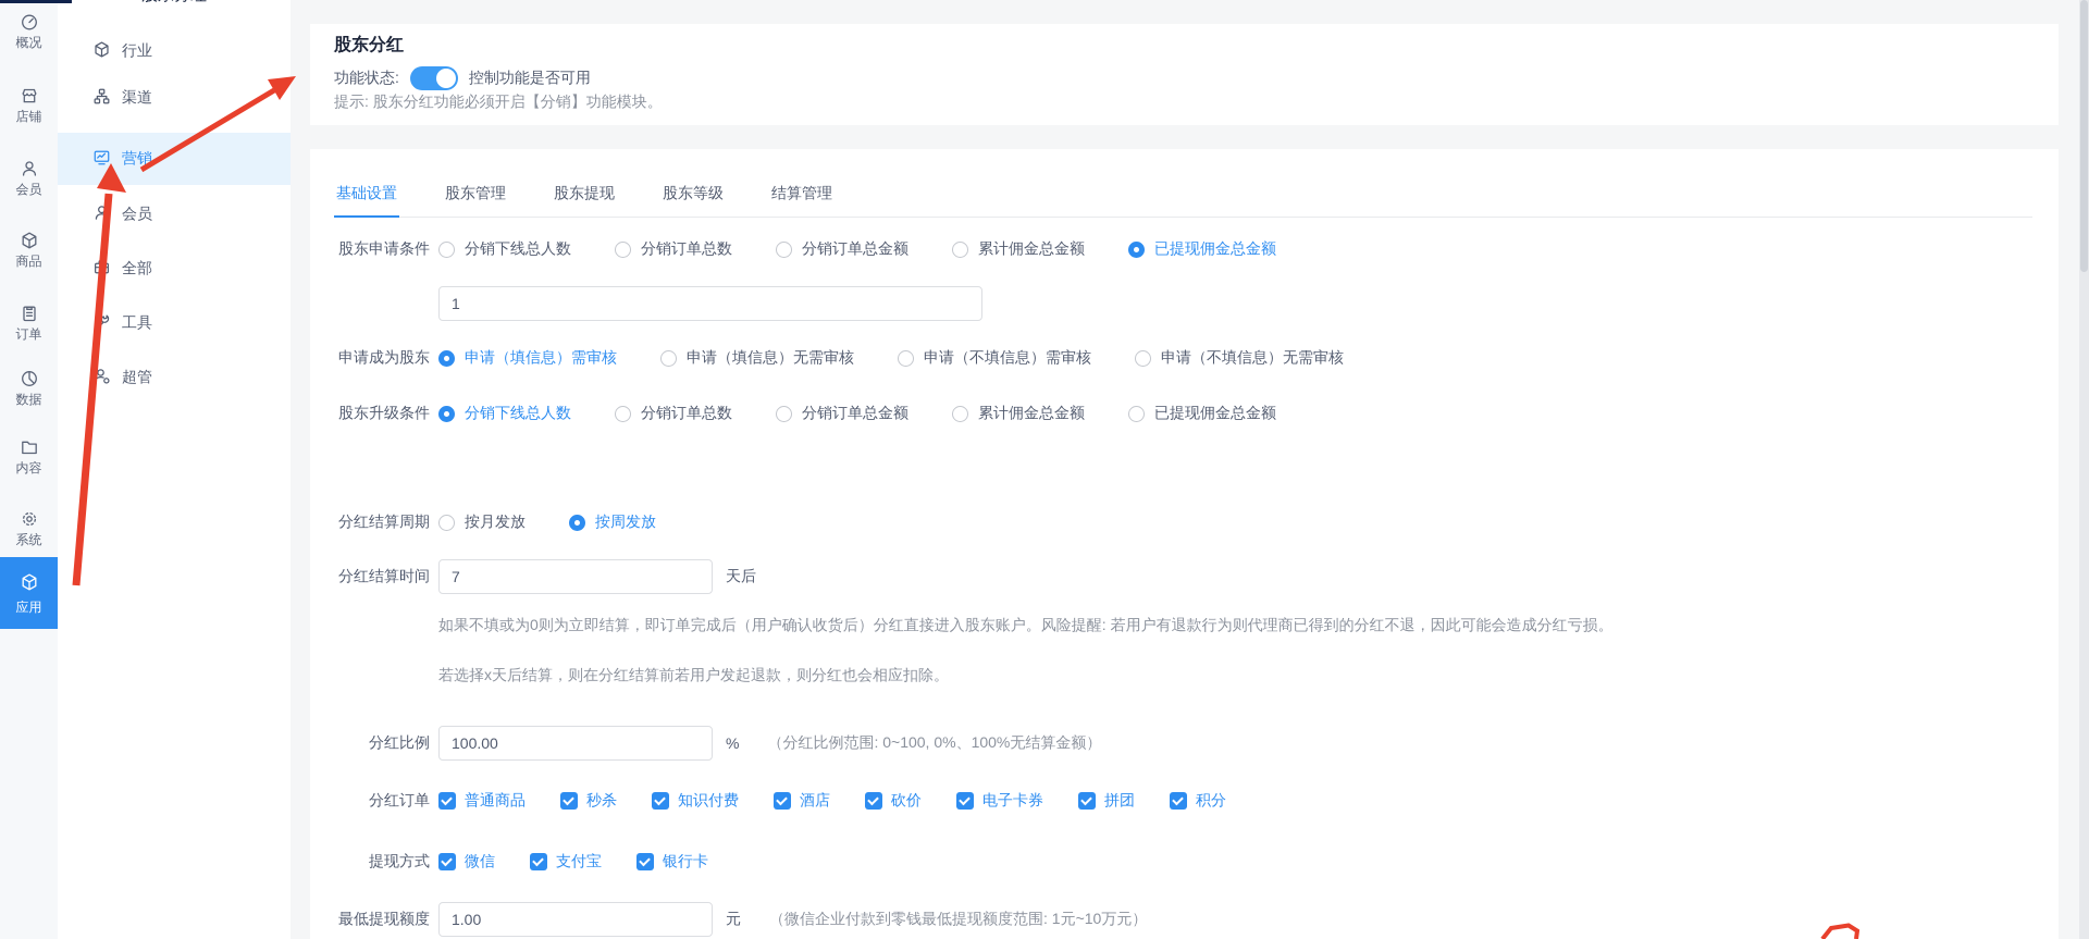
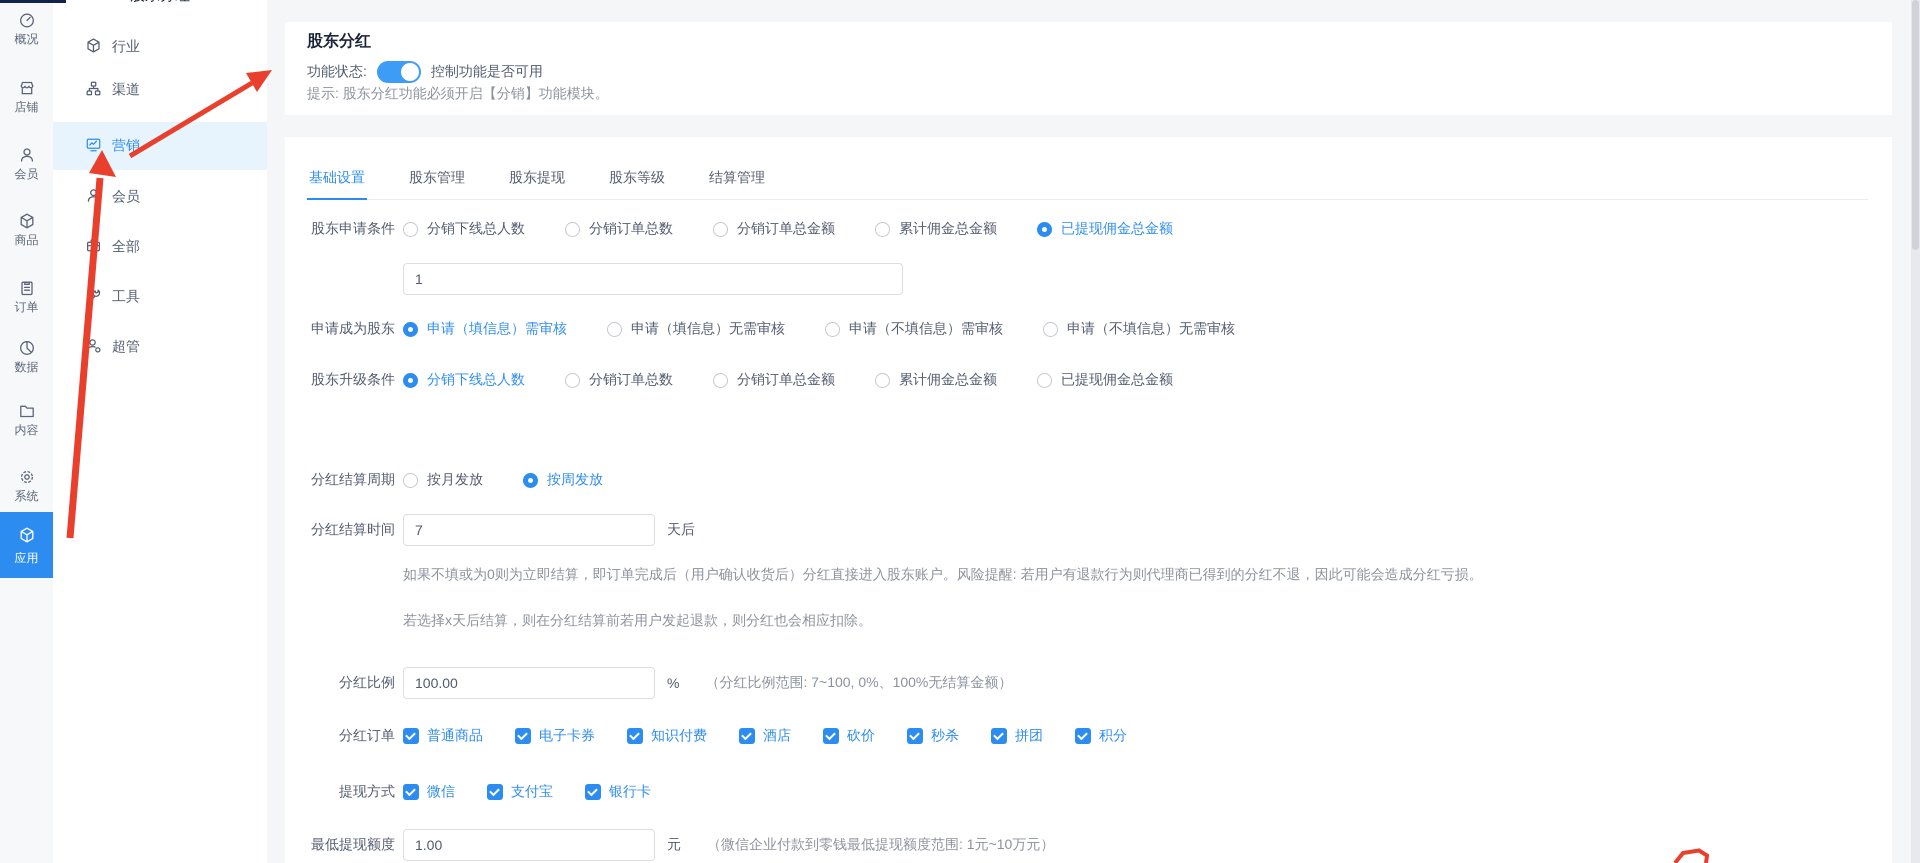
  概况
  店铺
  会员
  商品
  订单
  数据
  内容
  系统
  应用
  行业
  渠道
  营销
  会员
  全部
  工具
  超管
  股东分红
  功能状态:
  控制功能是否可用
  提示: 股东分红功能必须开启【分销】功能模块。
  基础设置
  股东管理
  股东提现
  股东等级
  结算管理
  股东申请条件
  分销下线总人数
  分销订单总数
  分销订单总金额
  累计佣金总金额
  已提现佣金总金额
  1
  申请成为股东
  申请（填信息）需审核
  申请（填信息）无需审核
  申请（不填信息）需审核
  申请（不填信息）无需审核
  股东升级条件
  分销下线总人数
  分销订单总数
  分销订单总金额
  累计佣金总金额
  已提现佣金总金额
  分红结算周期
  按月发放
  按周发放
  分红结算时间
  7
  天后
  如果不填或为0则为立即结算，即订单完成后（用户确认收货后）分红直接进入股东账户。风险提醒: 若用户有退款行为则代理商已得到的分红不退，因此可能会造成分红亏损。
  若选择x天后结算，则在分红结算前若用户发起退款，则分红也会相应扣除。
  分红比例
  100.00
  %
- （分红比例范围: 0~100, 0%、100%无结算金额）
+ （分红比例范围: 7~100, 0%、100%无结算金额）
  分红订单
  普通商品
- 秒杀
+ 电子卡券
  知识付费
  酒店
  砍价
- 电子卡券
+ 秒杀
  拼团
  积分
  提现方式
  微信
  支付宝
  银行卡
  最低提现额度
  1.00
  元
  （微信企业付款到零钱最低提现额度范围: 1元~10万元）
